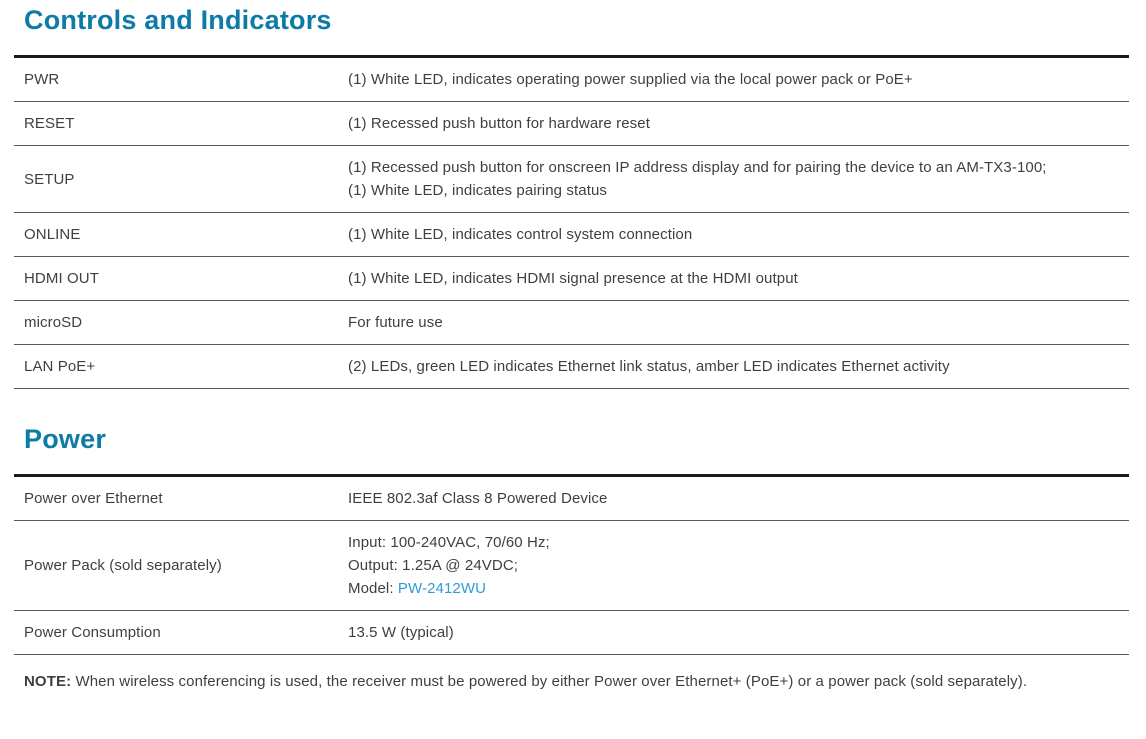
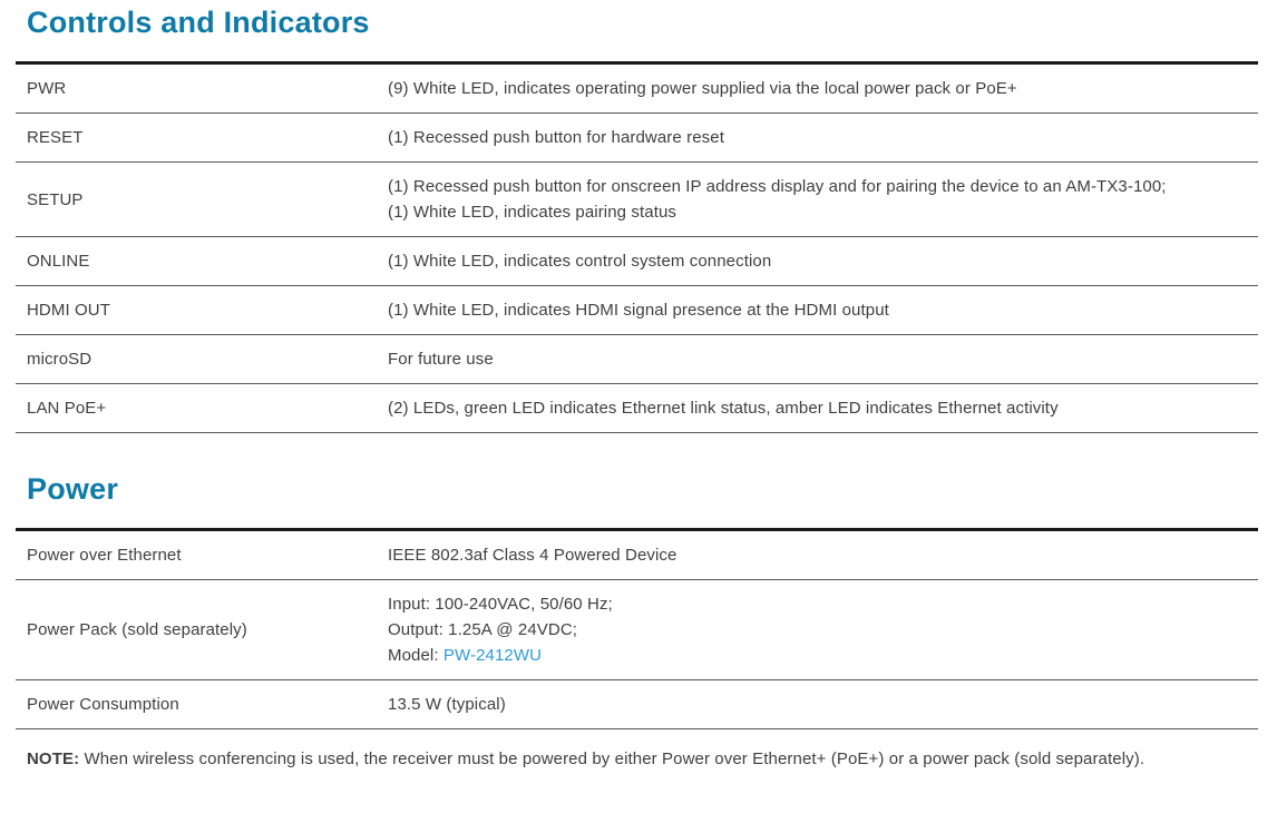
  Controls and Indicators
  PWR
- (1) White LED, indicates operating power supplied via the local power pack or PoE+
+ (9) White LED, indicates operating power supplied via the local power pack or PoE+
  RESET
  (1) Recessed push button for hardware reset
  SETUP
  (1) Recessed push button for onscreen IP address display and for pairing the device to an AM-TX3-100;
  (1) White LED, indicates pairing status
  ONLINE
  (1) White LED, indicates control system connection
  HDMI OUT
  (1) White LED, indicates HDMI signal presence at the HDMI output
  microSD
  For future use
  LAN PoE+
  (2) LEDs, green LED indicates Ethernet link status, amber LED indicates Ethernet activity
  Power
  Power over Ethernet
- IEEE 802.3af Class 8 Powered Device
+ IEEE 802.3af Class 4 Powered Device
  Power Pack (sold separately)
- Input: 100-240VAC, 70/60 Hz;
+ Input: 100-240VAC, 50/60 Hz;
  Output: 1.25A @ 24VDC;
  Model: PW-2412WU
  Power Consumption
  13.5 W (typical)
  NOTE: When wireless conferencing is used, the receiver must be powered by either Power over Ethernet+ (PoE+) or a power pack (sold separately).
